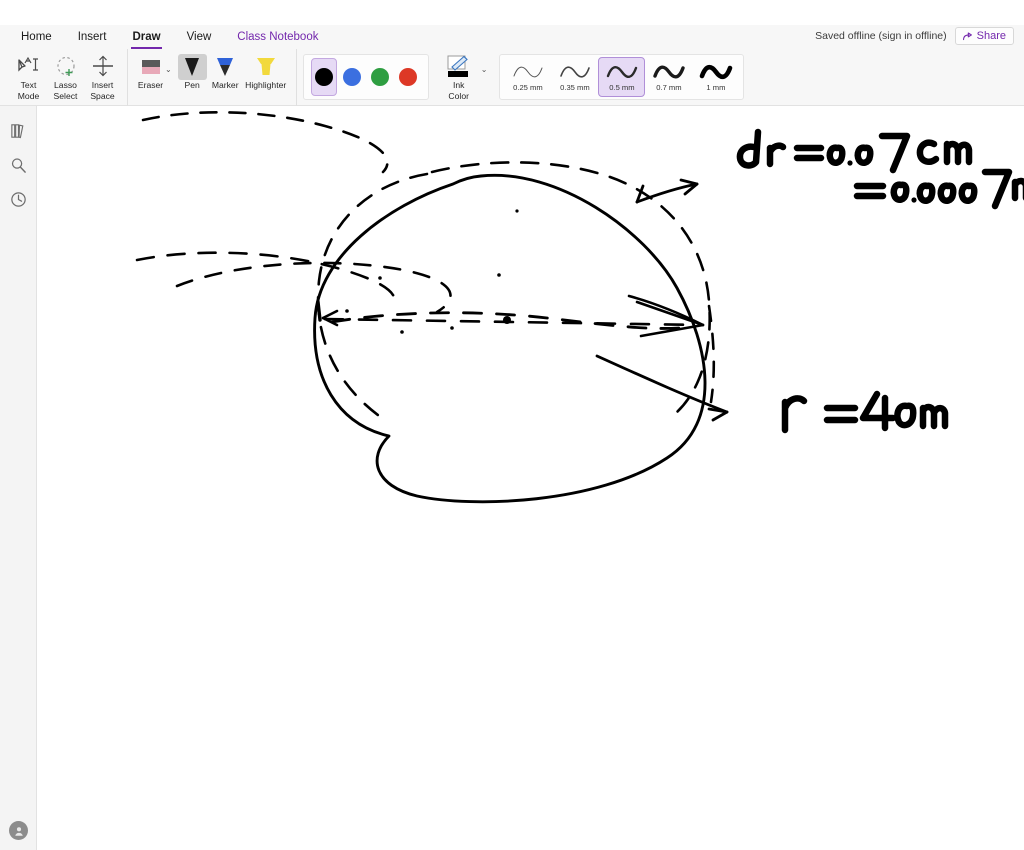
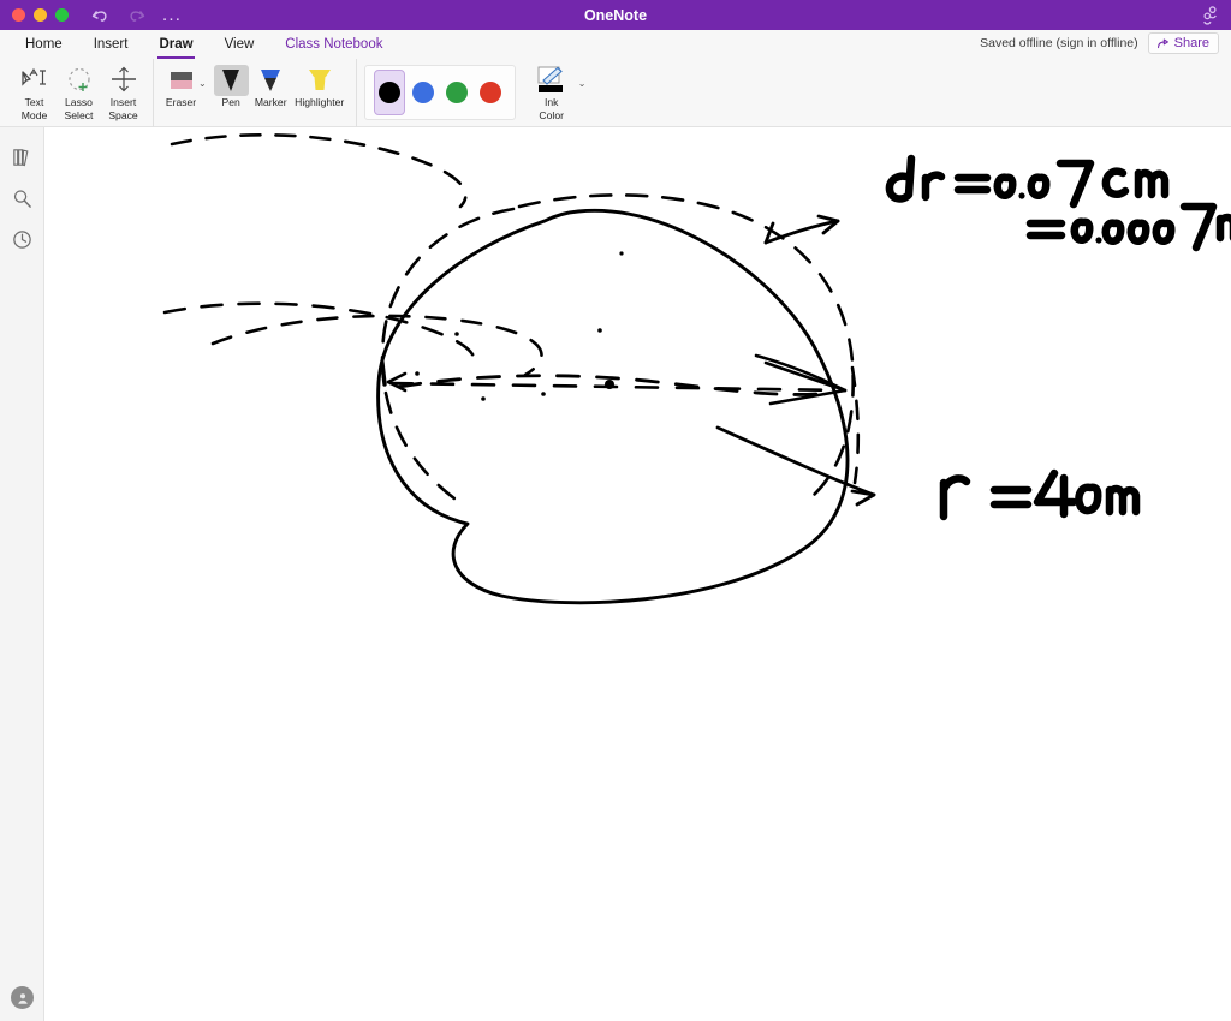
+ ...
+ OneNote
  Home
  Insert
  Draw
  View
  Class Notebook
  Saved offline (sign in offline)
  Share
  Text
  Mode
  Lasso
  Select
  Insert
  Space
  Eraser
  ⌄
  Pen
  Marker
  Highlighter
  Ink
  Color
  ⌄
- 0.25 mm
- 0.35 mm
- 0.5 mm
- 0.7 mm
- 1 mm
